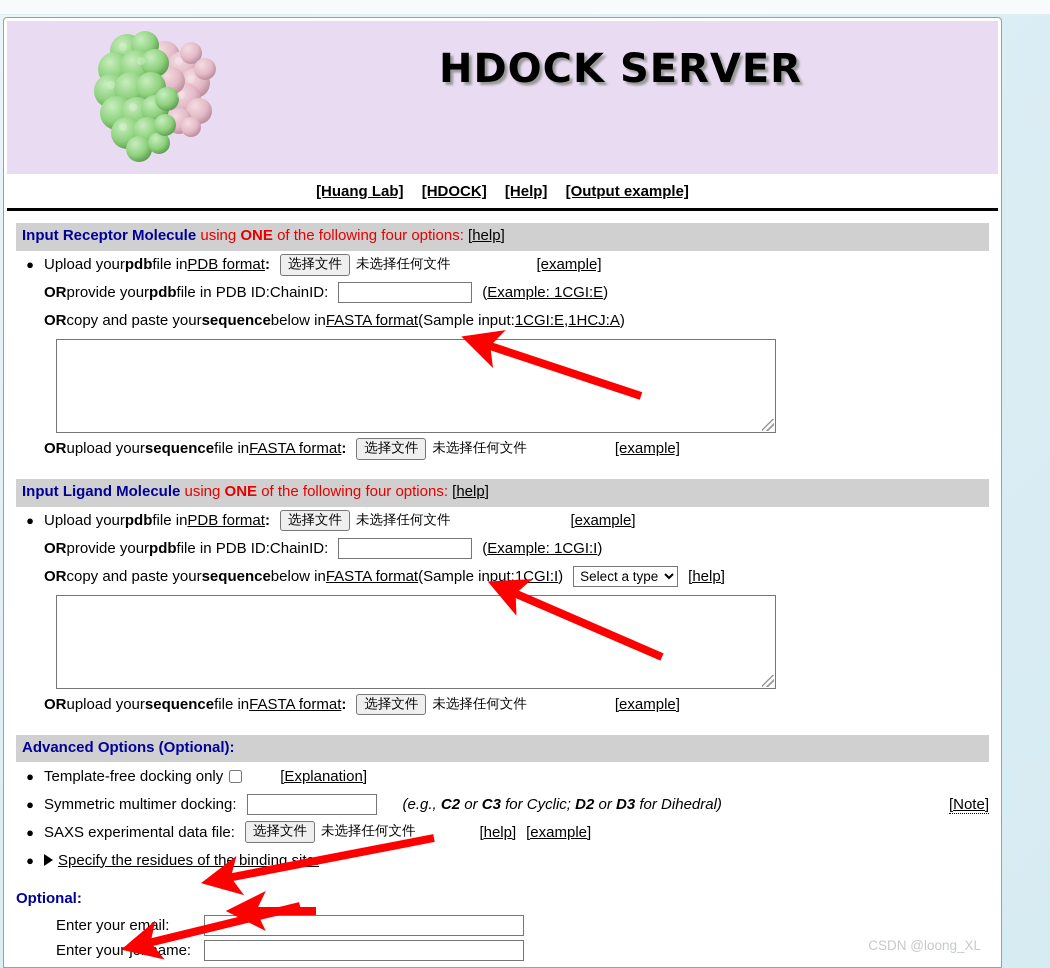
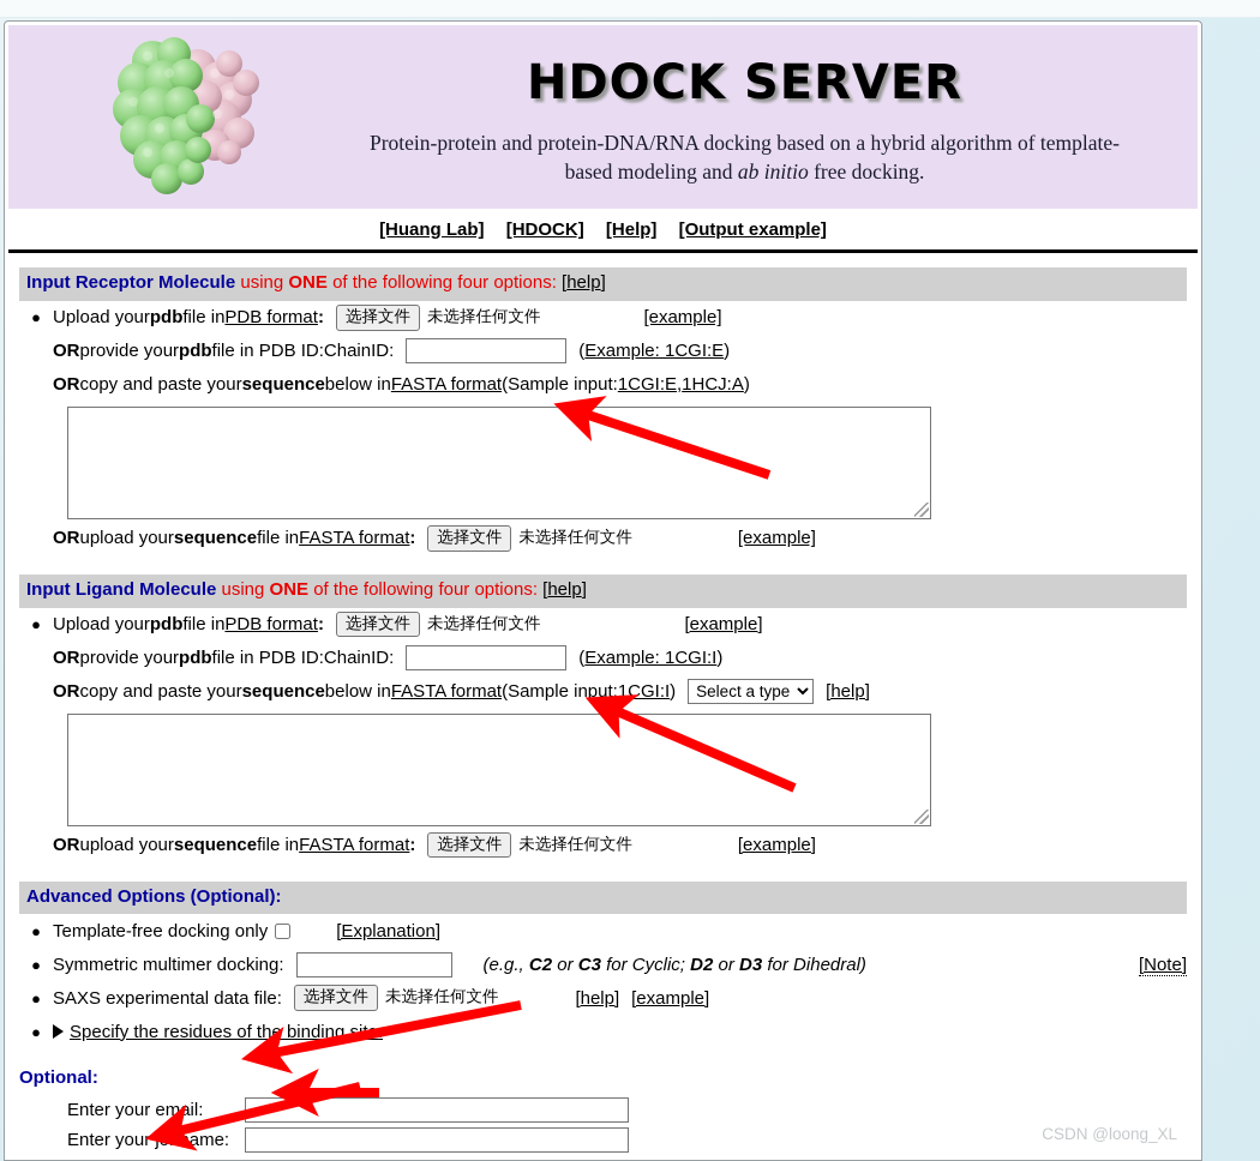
  HDOCK SERVER
+ Protein-protein and protein-DNA/RNA docking based on a hybrid algorithm of template-based modeling and ab initio free docking.
  [Huang Lab] [HDOCK] [Help] [Output example]
  Input Receptor Molecule using ONE of the following four options: [help]
  ●
  Upload your
  pdb
  file in
  PDB format
  :
  选择文件
  未选择任何文件
  [example]
  OR
  provide your
  pdb
  file in PDB ID:ChainID:
  (Example: 1CGI:E)
  OR
  copy and paste your
  sequence
  below in
  FASTA format
  (Sample input:
  1CGI:E
  ,
  1HCJ:A
  )
  OR
  upload your
  sequence
  file in
  FASTA format
  :
  选择文件
  未选择任何文件
  [example]
  Input Ligand Molecule using ONE of the following four options: [help]
  ●
  Upload your
  pdb
  file in
  PDB format
  :
  选择文件
  未选择任何文件
  [example]
  OR
  provide your
  pdb
  file in PDB ID:ChainID:
  (Example: 1CGI:I)
  OR
  copy and paste your
  sequence
  below in
  FASTA format
  (Sample input:
  1CGI:I
  )
  Select a type
  [help]
  OR
  upload your
  sequence
  file in
  FASTA format
  :
  选择文件
  未选择任何文件
  [example]
  Advanced Options (Optional):
  ●
  Template-free docking only
  [Explanation]
  ●
  Symmetric multimer docking:
  (e.g., C2 or C3 for Cyclic; D2 or D3 for Dihedral)
  [Note]
  ●
  SAXS experimental data file:
  选择文件
  未选择任何文件
  [help]
  [example]
  ●
  Specify the residues of the binding s
  Optional:
  Enter your email:
  Enter your jobname:
  CSDN @loong_XL
